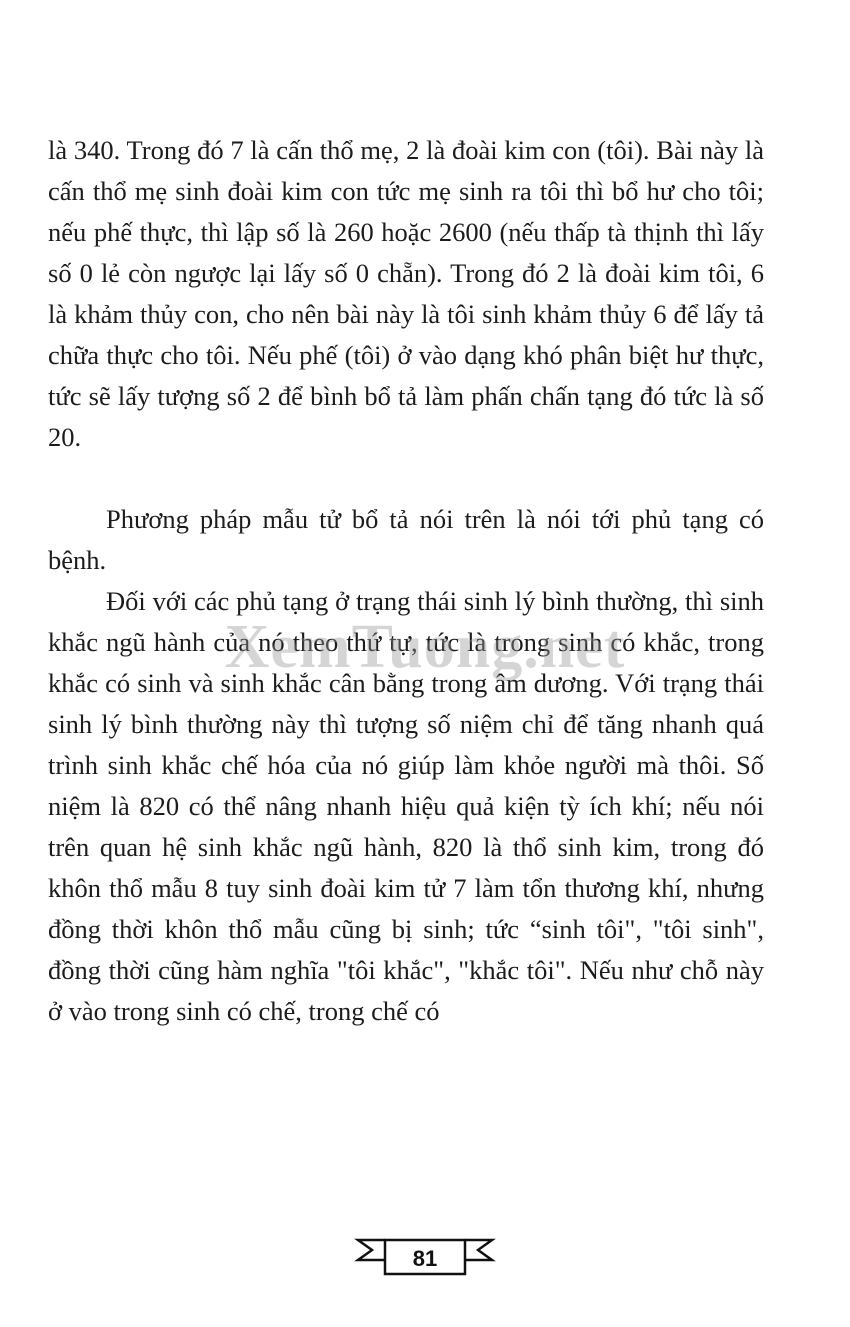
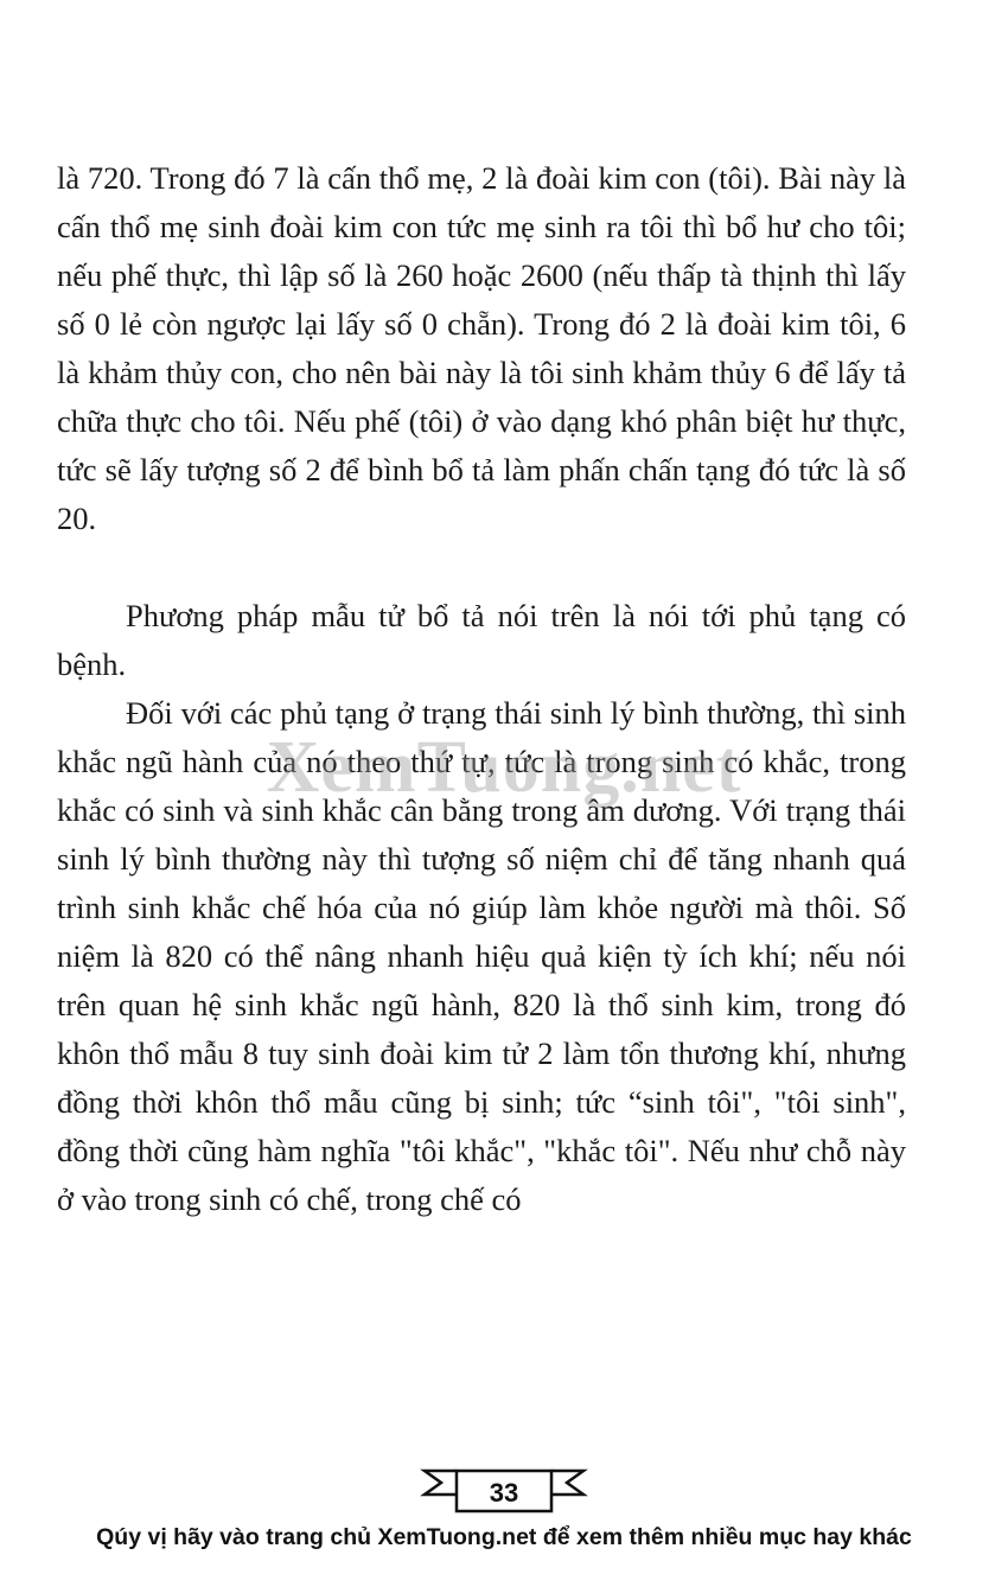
- là 340. Trong đó 7 là cấn thổ mẹ, 2 là đoài kim con (tôi). Bài này là cấn thổ mẹ sinh đoài kim con tức mẹ sinh ra tôi thì bổ hư cho tôi; nếu phế thực, thì lập số là 260 hoặc 2600 (nếu thấp tà thịnh thì lấy số 0 lẻ còn ngược lại lấy số 0 chẵn). Trong đó 2 là đoài kim tôi, 6 là khảm thủy con, cho nên bài này là tôi sinh khảm thủy 6 để lấy tả chữa thực cho tôi. Nếu phế (tôi) ở vào dạng khó phân biệt hư thực, tức sẽ lấy tượng số 2 để bình bổ tả làm phấn chấn tạng đó tức là số 20.
+ là 720. Trong đó 7 là cấn thổ mẹ, 2 là đoài kim con (tôi). Bài này là cấn thổ mẹ sinh đoài kim con tức mẹ sinh ra tôi thì bổ hư cho tôi; nếu phế thực, thì lập số là 260 hoặc 2600 (nếu thấp tà thịnh thì lấy số 0 lẻ còn ngược lại lấy số 0 chẵn). Trong đó 2 là đoài kim tôi, 6 là khảm thủy con, cho nên bài này là tôi sinh khảm thủy 6 để lấy tả chữa thực cho tôi. Nếu phế (tôi) ở vào dạng khó phân biệt hư thực, tức sẽ lấy tượng số 2 để bình bổ tả làm phấn chấn tạng đó tức là số 20.
  Phương pháp mẫu tử bổ tả nói trên là nói tới phủ tạng có bệnh.
- Đối với các phủ tạng ở trạng thái sinh lý bình thường, thì sinh khắc ngũ hành của nó theo thứ tự, tức là trong sinh có khắc, trong khắc có sinh và sinh khắc cân bằng trong âm dương. Với trạng thái sinh lý bình thường này thì tượng số niệm chỉ để tăng nhanh quá trình sinh khắc chế hóa của nó giúp làm khỏe người mà thôi. Số niệm là 820 có thể nâng nhanh hiệu quả kiện tỳ ích khí; nếu nói trên quan hệ sinh khắc ngũ hành, 820 là thổ sinh kim, trong đó khôn thổ mẫu 8 tuy sinh đoài kim tử 7 làm tổn thương khí, nhưng đồng thời khôn thổ mẫu cũng bị sinh; tức “sinh tôi", "tôi sinh", đồng thời cũng hàm nghĩa "tôi khắc", "khắc tôi". Nếu như chỗ này ở vào trong sinh có chế, trong chế có
+ Đối với các phủ tạng ở trạng thái sinh lý bình thường, thì sinh khắc ngũ hành của nó theo thứ tự, tức là trong sinh có khắc, trong khắc có sinh và sinh khắc cân bằng trong âm dương. Với trạng thái sinh lý bình thường này thì tượng số niệm chỉ để tăng nhanh quá trình sinh khắc chế hóa của nó giúp làm khỏe người mà thôi. Số niệm là 820 có thể nâng nhanh hiệu quả kiện tỳ ích khí; nếu nói trên quan hệ sinh khắc ngũ hành, 820 là thổ sinh kim, trong đó khôn thổ mẫu 8 tuy sinh đoài kim tử 2 làm tổn thương khí, nhưng đồng thời khôn thổ mẫu cũng bị sinh; tức “sinh tôi", "tôi sinh", đồng thời cũng hàm nghĩa "tôi khắc", "khắc tôi". Nếu như chỗ này ở vào trong sinh có chế, trong chế có
  XemTuong.net
- 81
+ 33
+ Qúy vị hãy vào trang chủ XemTuong.net để xem thêm nhiều mục hay khác
